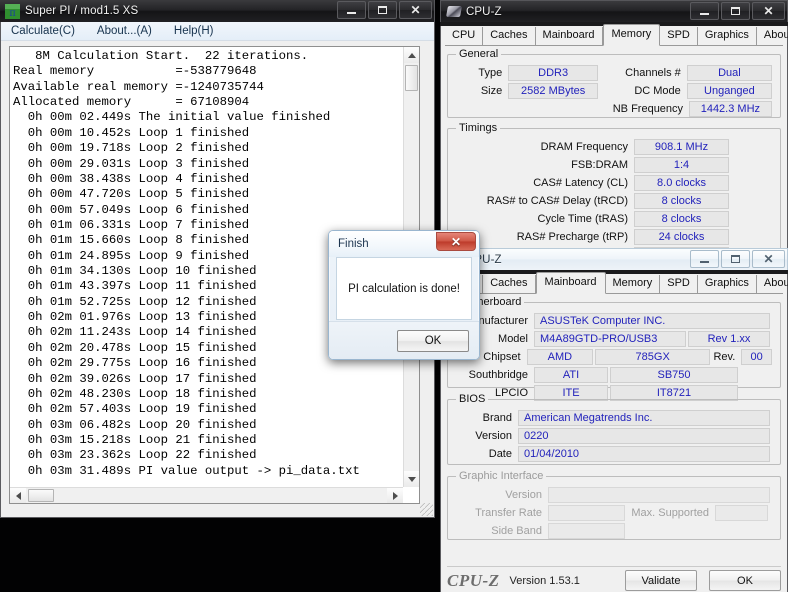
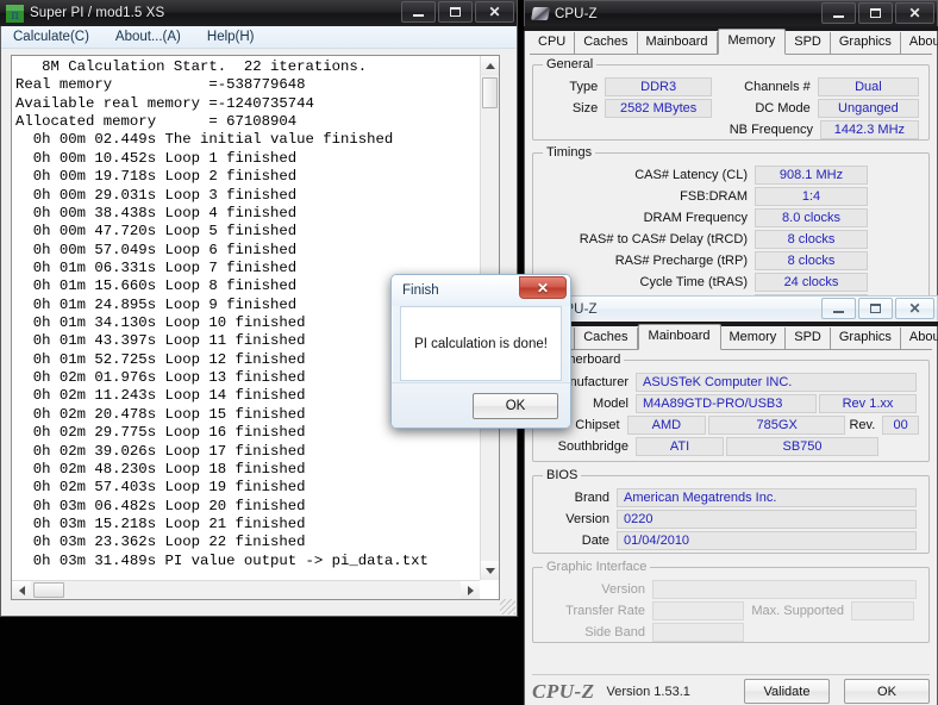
  π
  Super PI / mod1.5 XS
  ✕
  Calculate(C)
  About...(A)
  Help(H)
  8M Calculation Start. 22 iterations.
  Real memory =-538779648
  Available real memory =-1240735744
  Allocated memory = 67108904
  0h 00m 02.449s The initial value finished
  0h 00m 10.452s Loop 1 finished
  0h 00m 19.718s Loop 2 finished
  0h 00m 29.031s Loop 3 finished
  0h 00m 38.438s Loop 4 finished
  0h 00m 47.720s Loop 5 finished
  0h 00m 57.049s Loop 6 finished
  0h 01m 06.331s Loop 7 finished
  0h 01m 15.660s Loop 8 finished
  0h 01m 24.895s Loop 9 finished
  0h 01m 34.130s Loop 10 finished
  0h 01m 43.397s Loop 11 finished
  0h 01m 52.725s Loop 12 finished
  0h 02m 01.976s Loop 13 finished
  0h 02m 11.243s Loop 14 finished
  0h 02m 20.478s Loop 15 finished
  0h 02m 29.775s Loop 16 finished
  0h 02m 39.026s Loop 17 finished
  0h 02m 48.230s Loop 18 finished
  0h 02m 57.403s Loop 19 finished
  0h 03m 06.482s Loop 20 finished
  0h 03m 15.218s Loop 21 finished
  0h 03m 23.362s Loop 22 finished
  0h 03m 31.489s PI value output -> pi_data.txt
  CPU-Z
  ✕
  CPU
  Caches
  Mainboard
  Memory
  SPD
  Graphics
  Abou
  General
  Type
  DDR3
  Channels #
  Dual
  Size
  2582 MBytes
  DC Mode
  Unganged
  NB Frequency
  1442.3 MHz
  Timings
- DRAM Frequency
+ CAS# Latency (CL)
  908.1 MHz
  FSB:DRAM
  1:4
- CAS# Latency (CL)
+ DRAM Frequency
  8.0 clocks
  RAS# to CAS# Delay (tRCD)
  8 clocks
- Cycle Time (tRAS)
+ RAS# Precharge (tRP)
  8 clocks
- RAS# Precharge (tRP)
+ Cycle Time (tRAS)
  24 clocks
  ✕
  Caches
  Mainboard
  Memory
  SPD
  Graphics
  Abou
  herboard
  nufacturer
  ASUSTeK Computer INC.
  Model
  M4A89GTD-PRO/USB3
  Rev 1.xx
  Chipset
  AMD
  785GX
  Rev.
  00
  Southbridge
  ATI
  SB750
- LPCIO
- ITE
- IT8721
  BIOS
  Brand
  American Megatrends Inc.
  Version
  0220
  Date
  01/04/2010
  Graphic Interface
  Version
  Transfer Rate
  Max. Supported
  Side Band
  CPU-Z
  Version 1.53.1
  Validate
  OK
  Finish
  ✕
  PI calculation is done!
  OK
